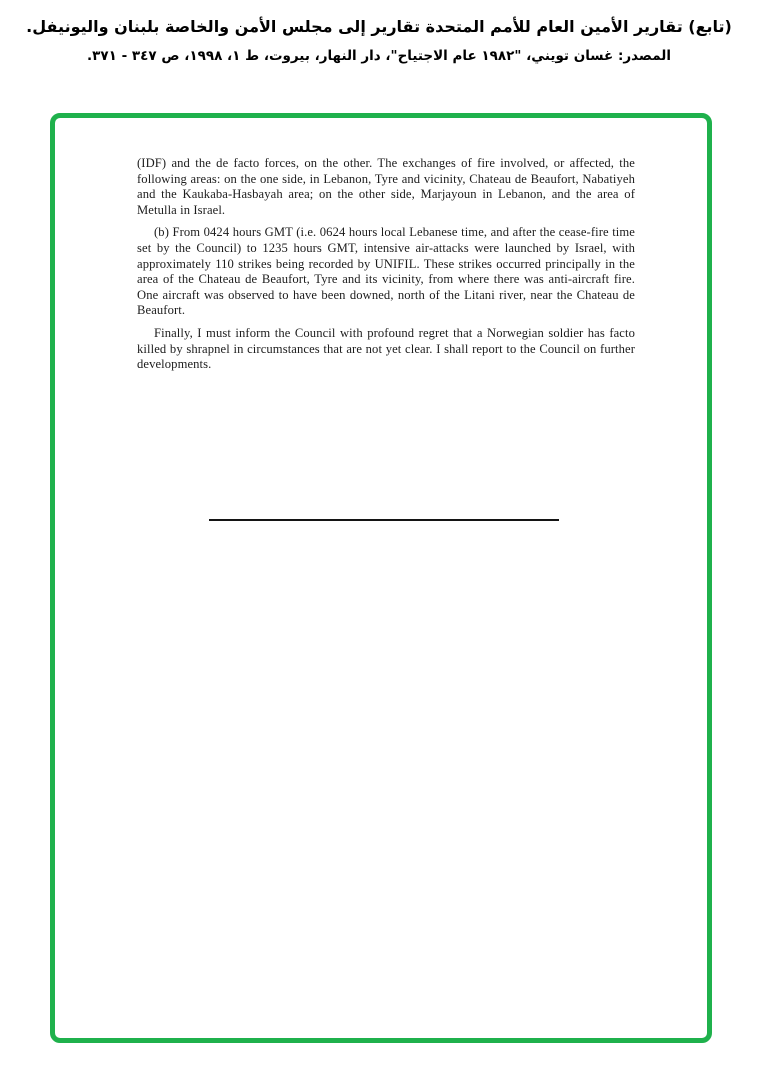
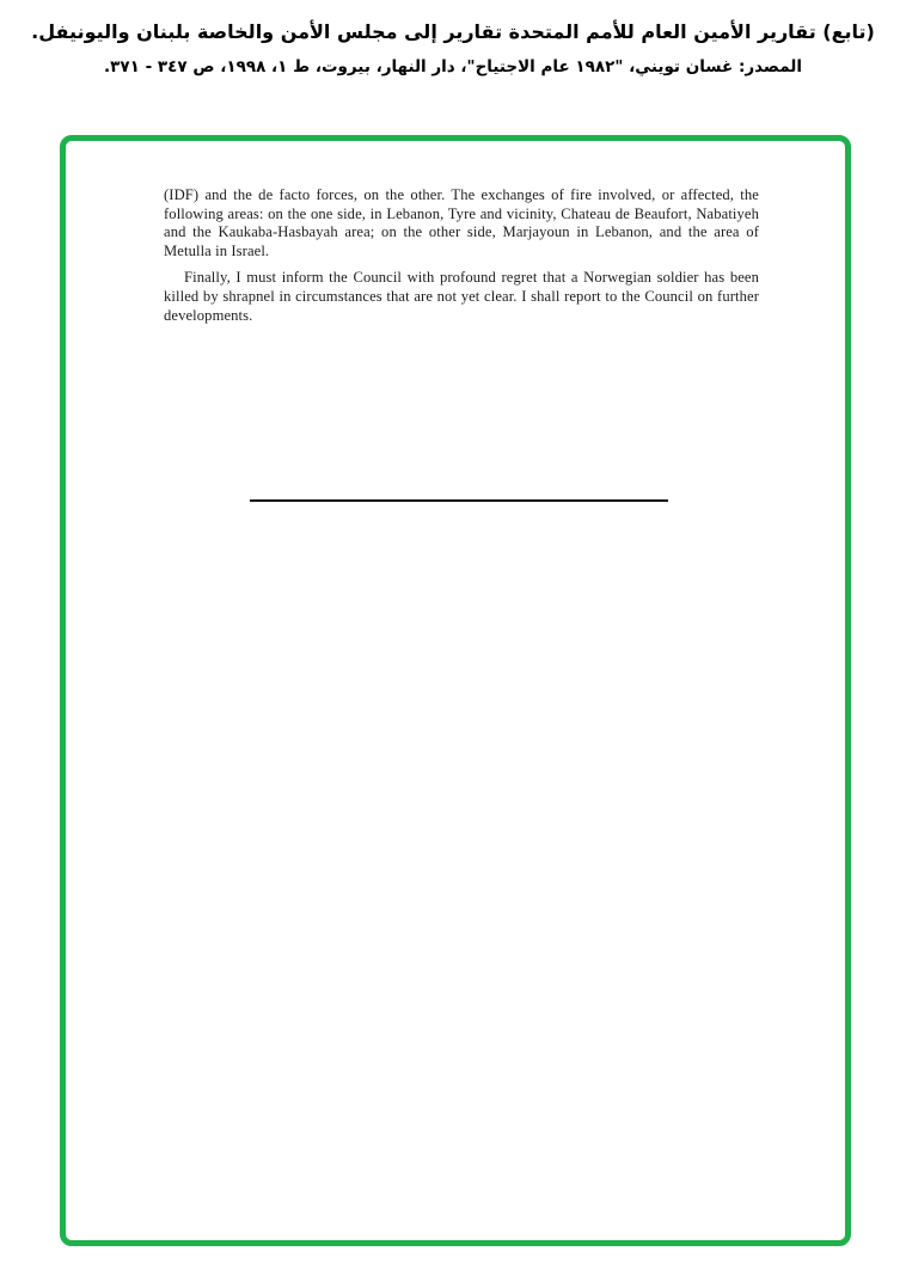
  (تابع) تقارير الأمين العام للأمم المتحدة تقارير إلى مجلس الأمن والخاصة بلبنان واليونيفل.
  المصدر: غسان تويني، "١٩٨٢ عام الاجتياح"، دار النهار، بيروت، ط ١، ١٩٩٨، ص ٣٤٧ - ٣٧١.
  (IDF) and the de facto forces, on the other. The exchanges of fire involved, or affected, the following areas: on the one side, in Lebanon, Tyre and vicinity, Chateau de Beaufort, Nabatiyeh and the Kaukaba-Hasbayah area; on the other side, Marjayoun in Lebanon, and the area of Metulla in Israel.
- (b) From 0424 hours GMT (i.e. 0624 hours local Lebanese time, and after the cease-fire time set by the Council) to 1235 hours GMT, intensive air-attacks were launched by Israel, with approximately 110 strikes being recorded by UNIFIL. These strikes occurred principally in the area of the Chateau de Beaufort, Tyre and its vicinity, from where there was anti-aircraft fire. One aircraft was observed to have been downed, north of the Litani river, near the Chateau de Beaufort.
- Finally, I must inform the Council with profound regret that a Norwegian soldier has facto killed by shrapnel in circumstances that are not yet clear. I shall report to the Council on further developments.
+ Finally, I must inform the Council with profound regret that a Norwegian soldier has been killed by shrapnel in circumstances that are not yet clear. I shall report to the Council on further developments.
